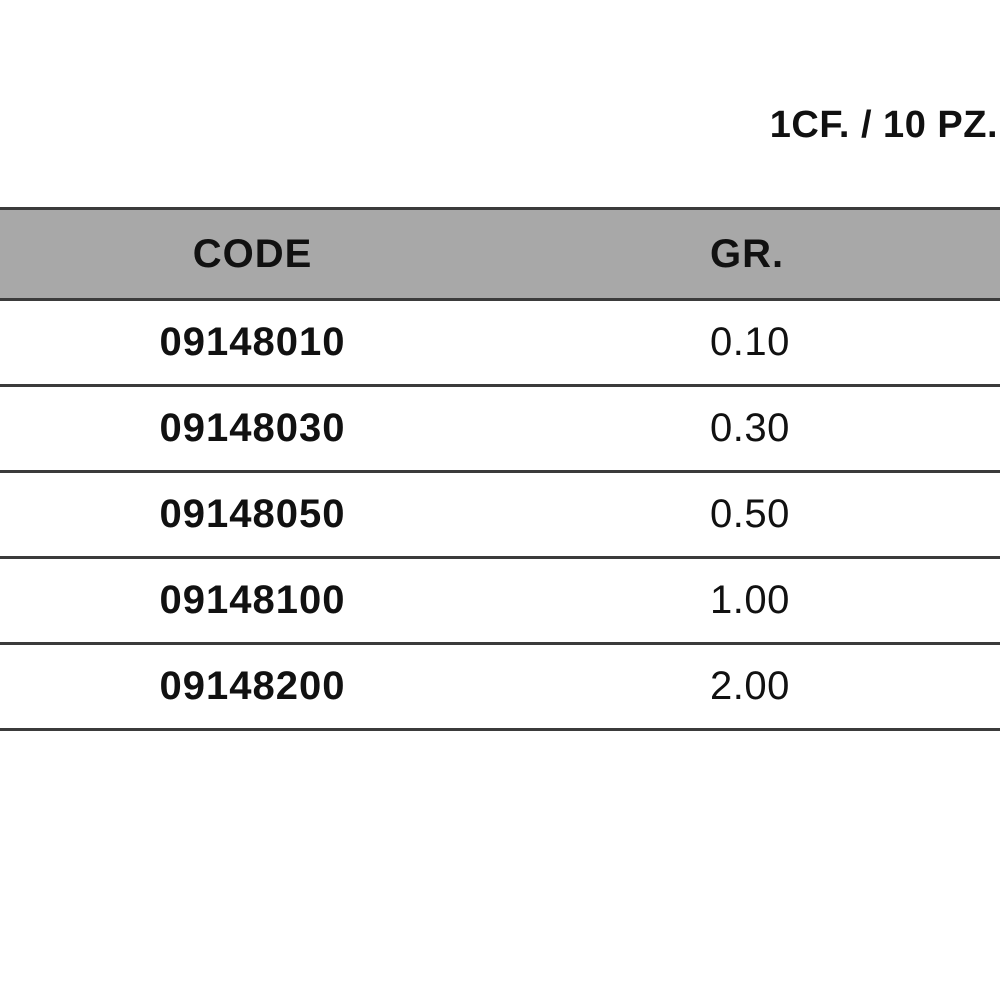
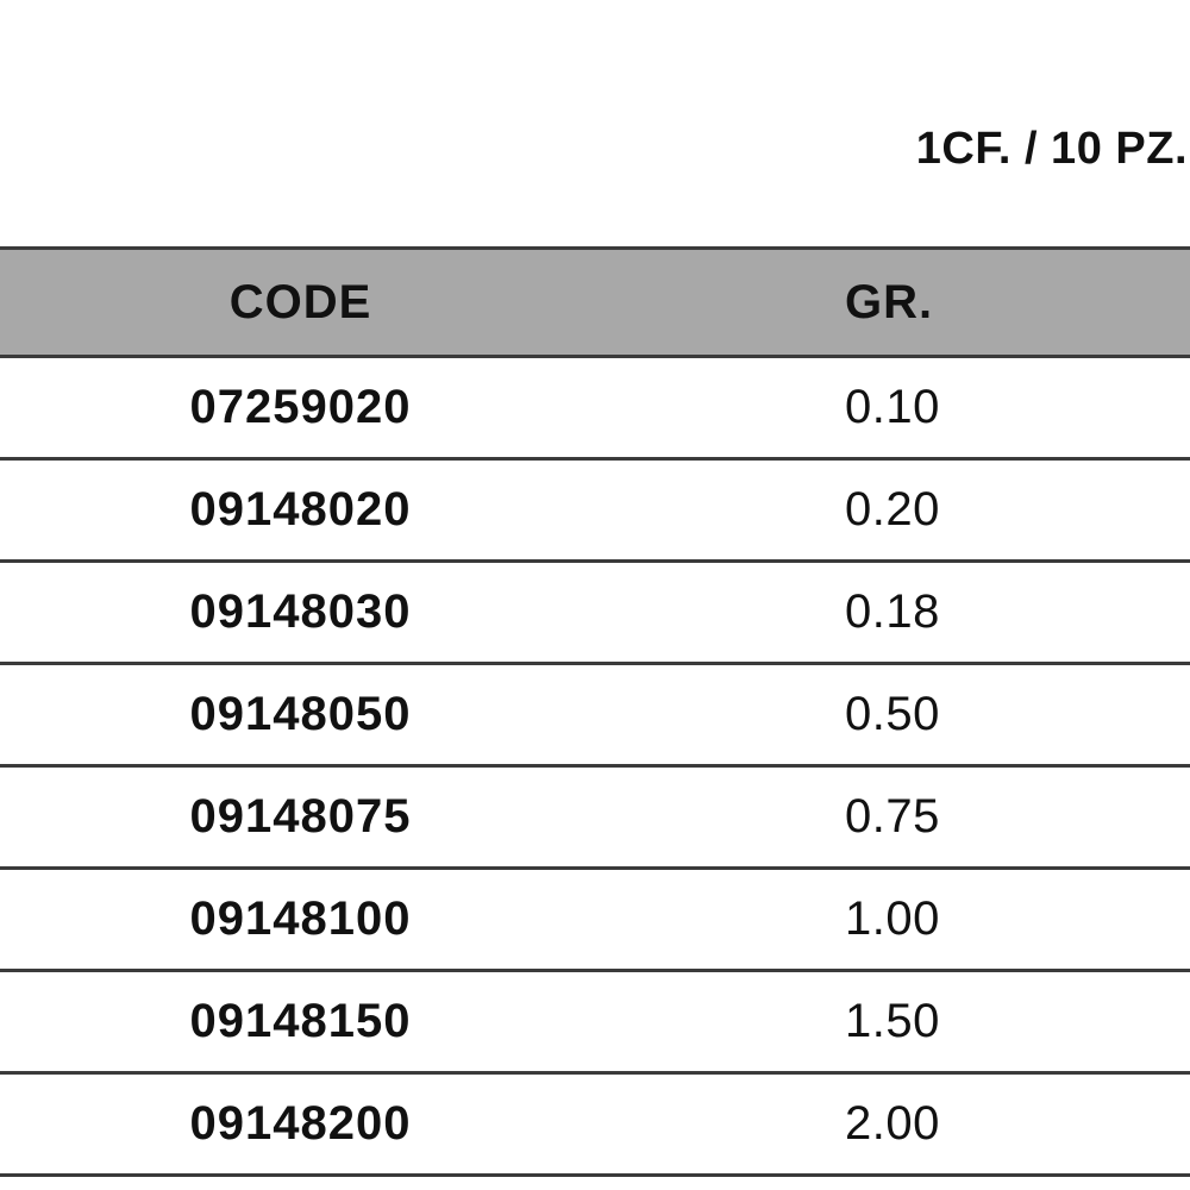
  1CF. / 10 PZ.
  CODE	GR.
- 09148010	0.10
+ 07259020	0.10
+ 09148020	0.20
- 09148030	0.30
+ 09148030	0.18
  09148050	0.50
+ 09148075	0.75
  09148100	1.00
+ 09148150	1.50
  09148200	2.00
